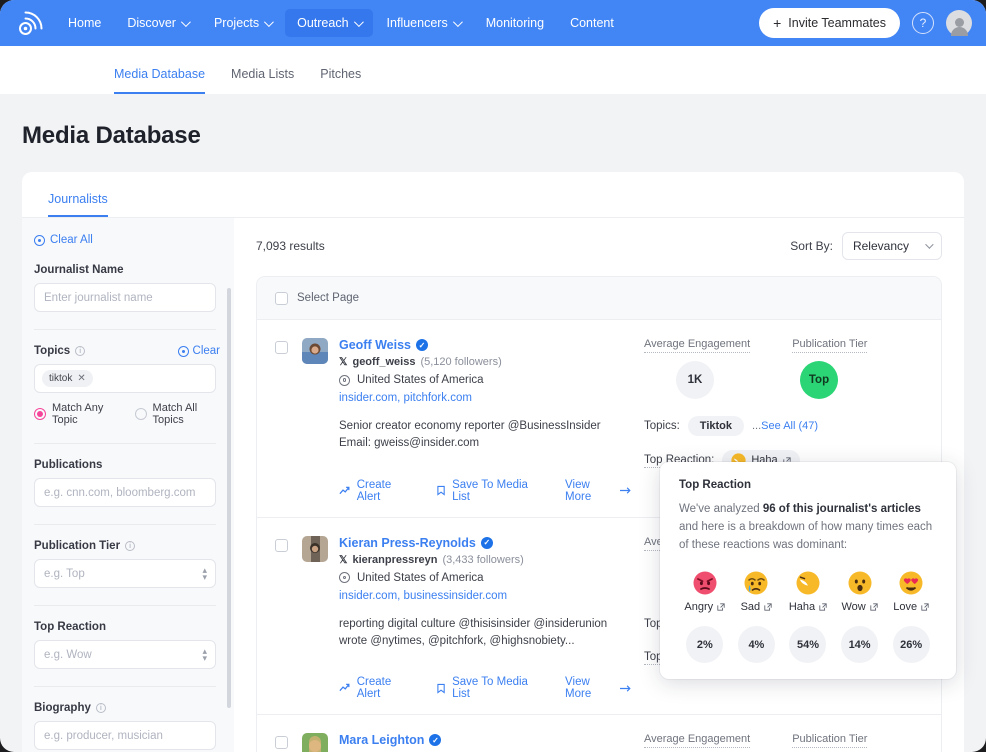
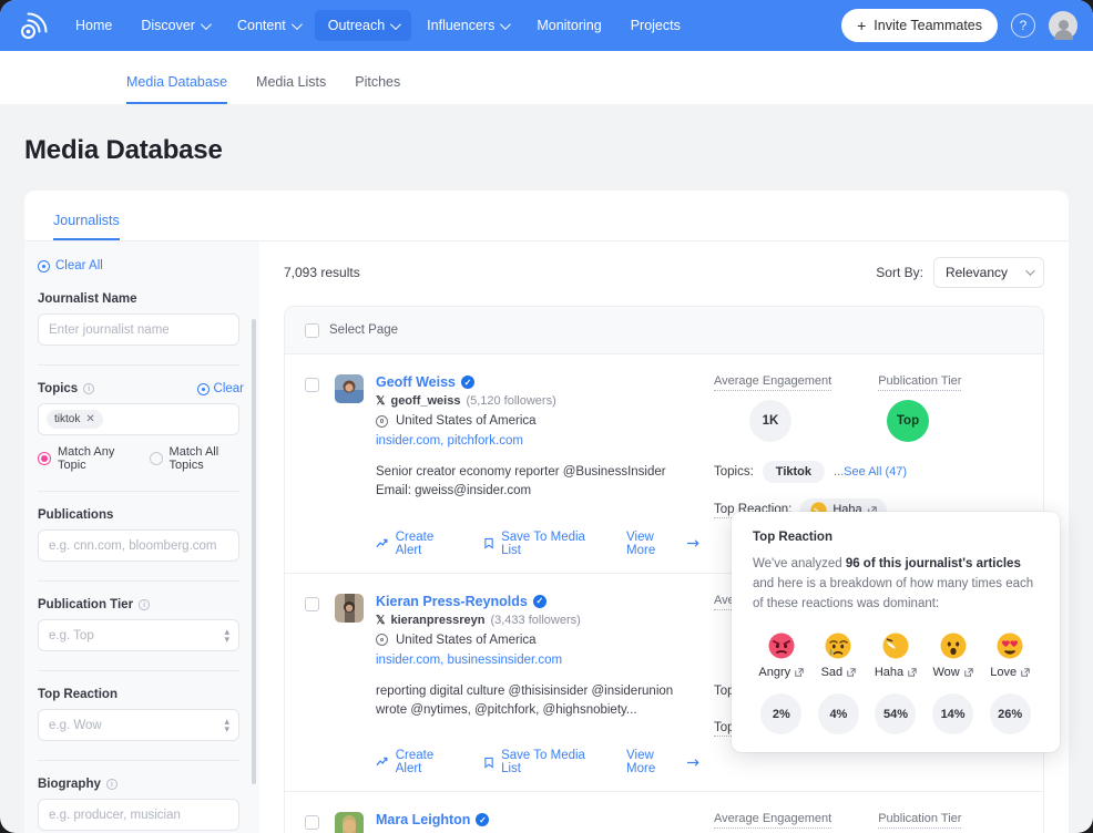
  Home
  Discover
- Projects
+ Content
  Outreach
  Influencers
  Monitoring
- Content
+ Projects
  +
  Invite Teammates
  ?
  Media Database
  Media Lists
  Pitches
  Media Database
  Journalists
  Clear All
  Journalist Name
  Enter journalist name
  Topics
  Clear
  tiktok
  ✕
  Match Any Topic
  Match All Topics
  Publications
  e.g. cnn.com, bloomberg.com
  Publication Tier
  e.g. Top
  ▴
  ▾
  Top Reaction
  e.g. Wow
  ▴
  ▾
  Biography
  e.g. producer, musician
  7,093 results
  Sort By:
  Relevancy
  Select Page
  Geoff Weiss
  ✓
  𝕏
  geoff_weiss
  (5,120 followers)
  United States of America
  insider.com, pitchfork.com
  Senior creator economy reporter @BusinessInsider
  Email: gweiss@insider.com
  Create Alert
  Save To Media List
  View More
  Average Engagement
  Publication Tier
  1K
  Top
  Topics:
  Tiktok
  ...See All (47)
  Top Reaction:
  Haha
  Kieran Press-Reynolds
  ✓
  𝕏
  kieranpressreyn
  (3,433 followers)
  United States of America
  insider.com, businessinsider.com
  reporting digital culture @thisisinsider @insiderunion
  wrote @nytimes, @pitchfork, @highsnobiety...
  Create Alert
  Save To Media List
  View More
  Mara Leighton
  ✓
  Average Engagement
  Publication Tier
  Top Reaction
  We've analyzed 96 of this journalist's articles and here is a breakdown of how many times each of these reactions was dominant:
  Angry
  2%
  Sad
  4%
  Haha
  54%
  Wow
  14%
  Love
  26%
